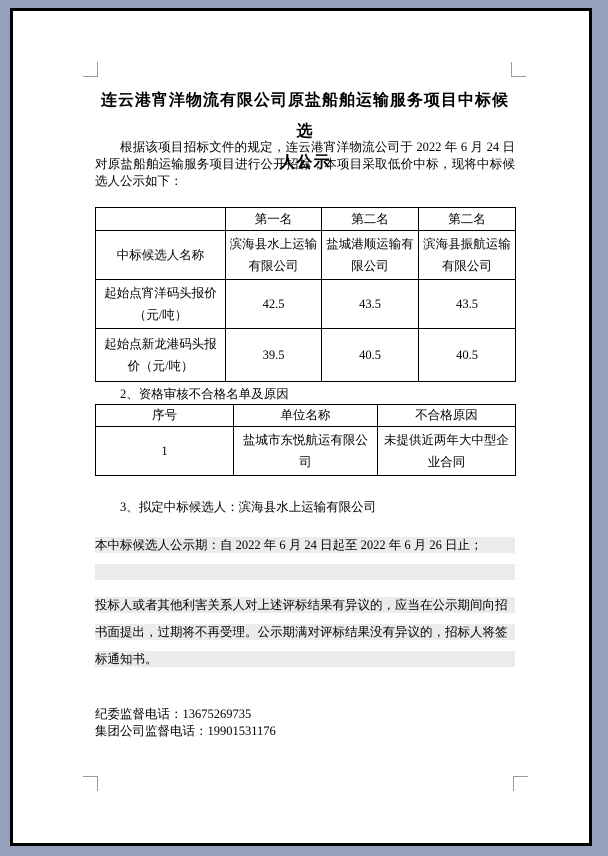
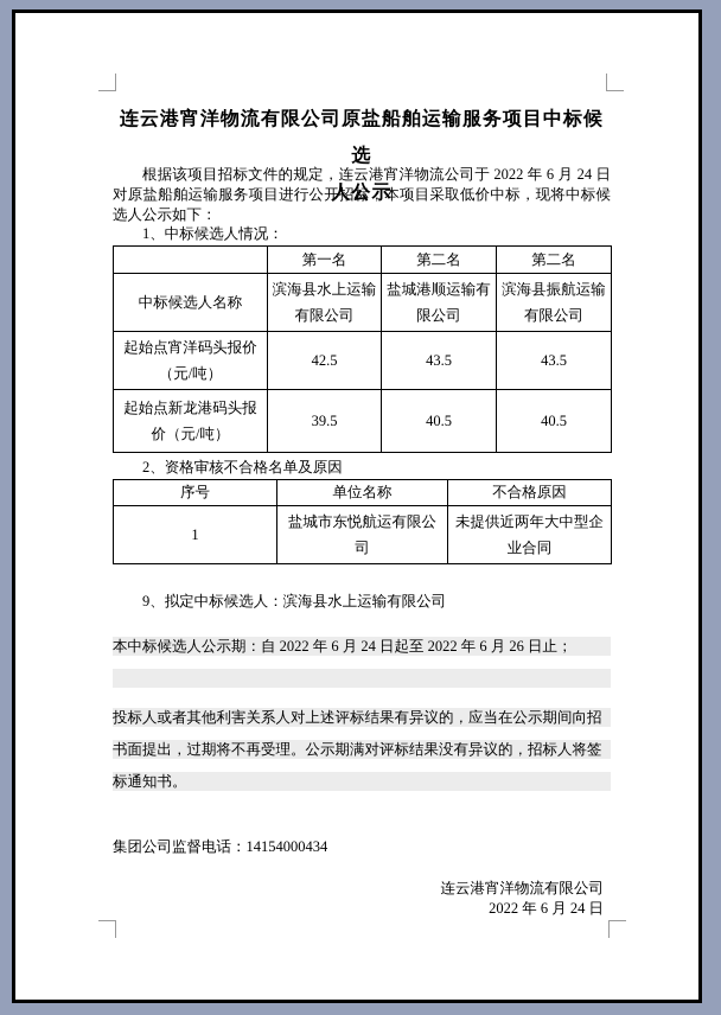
  连云港宵洋物流有限公司原盐船舶运输服务项目中标候选
  人公示
  根据该项目招标文件的规定，连云港宵洋物流公司于 2022 年 6 月 24 日对原盐船舶运输服务项目进行公开招标，本项目采取低价中标，现将中标候选人公示如下：
+ 1、中标候选人情况：
  	第一名	第二名	第二名
  中标候选人名称	滨海县水上运输有限公司	盐城港顺运输有限公司	滨海县振航运输有限公司
  起始点宵洋码头报价（元/吨）	42.5	43.5	43.5
  起始点新龙港码头报价（元/吨）	39.5	40.5	40.5
  2、资格审核不合格名单及原因
  序号	单位名称	不合格原因
  1	盐城市东悦航运有限公司	未提供近两年大中型企业合同
- 3、拟定中标候选人：滨海县水上运输有限公司
+ 9、拟定中标候选人：滨海县水上运输有限公司
  本中标候选人公示期：自 2022 年 6 月 24 日起至 2022 年 6 月 26 日止；
  投标人或者其他利害关系人对上述评标结果有异议的，应当在公示期间向招
  书面提出，过期将不再受理。公示期满对评标结果没有异议的，招标人将签
  标通知书。
- 纪委监督电话：13675269735
- 集团公司监督电话：19901531176
+ 集团公司监督电话：14154000434
+ 连云港宵洋物流有限公司
+ 2022 年 6 月 24 日
